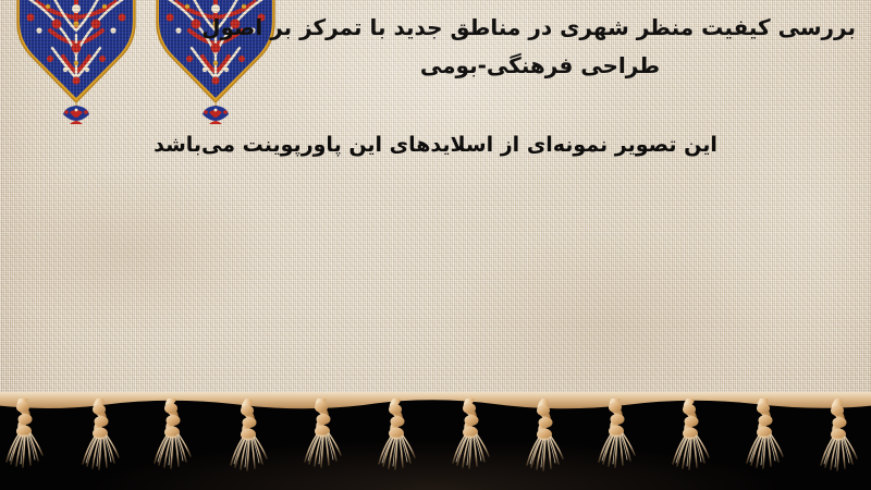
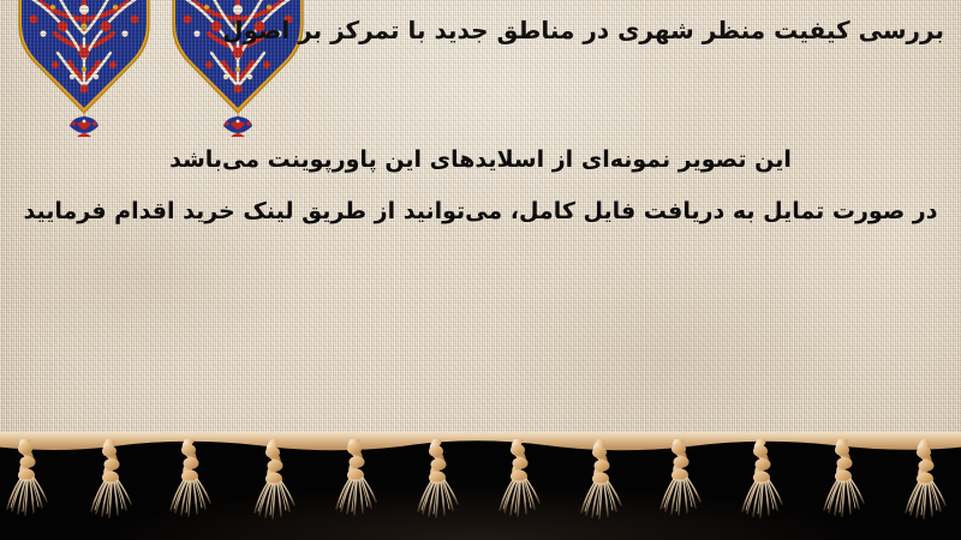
  بررسی کیفیت منظر شهری در مناطق جدید با تمرکز بر اصول
- طراحی فرهنگی-بومی
  این تصویر نمونه‌ای از اسلایدهای این پاورپوینت می‌باشد
+ در صورت تمایل به دریافت فایل کامل، می‌توانید از طریق لینک خرید اقدام فرمایید
